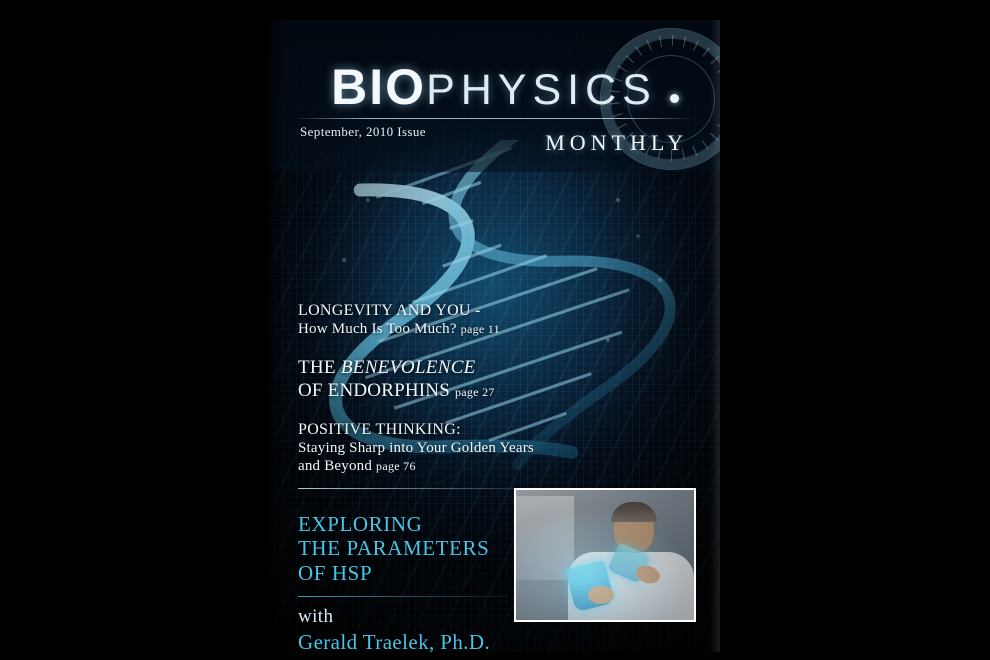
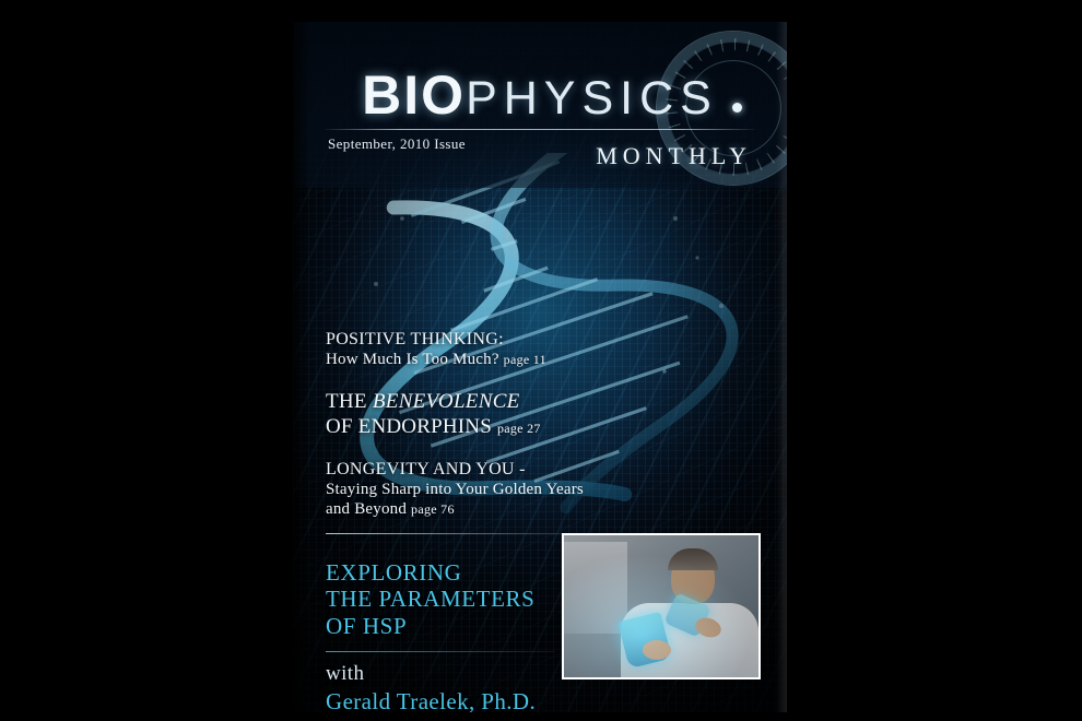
  BIOPHYSICS
  September, 2010 Issue
  MONTHLY
- LONGEVITY AND YOU -
+ POSITIVE THINKING:
  How Much Is Too Much? page 11
  THE BENEVOLENCE
  OF ENDORPHINS page 27
- POSITIVE THINKING:
+ LONGEVITY AND YOU -
  Staying Sharp into Your Golden Years
  and Beyond page 76
  EXPLORING
  THE PARAMETERS
  OF HSP
  with
  Gerald Traelek, Ph.D.
